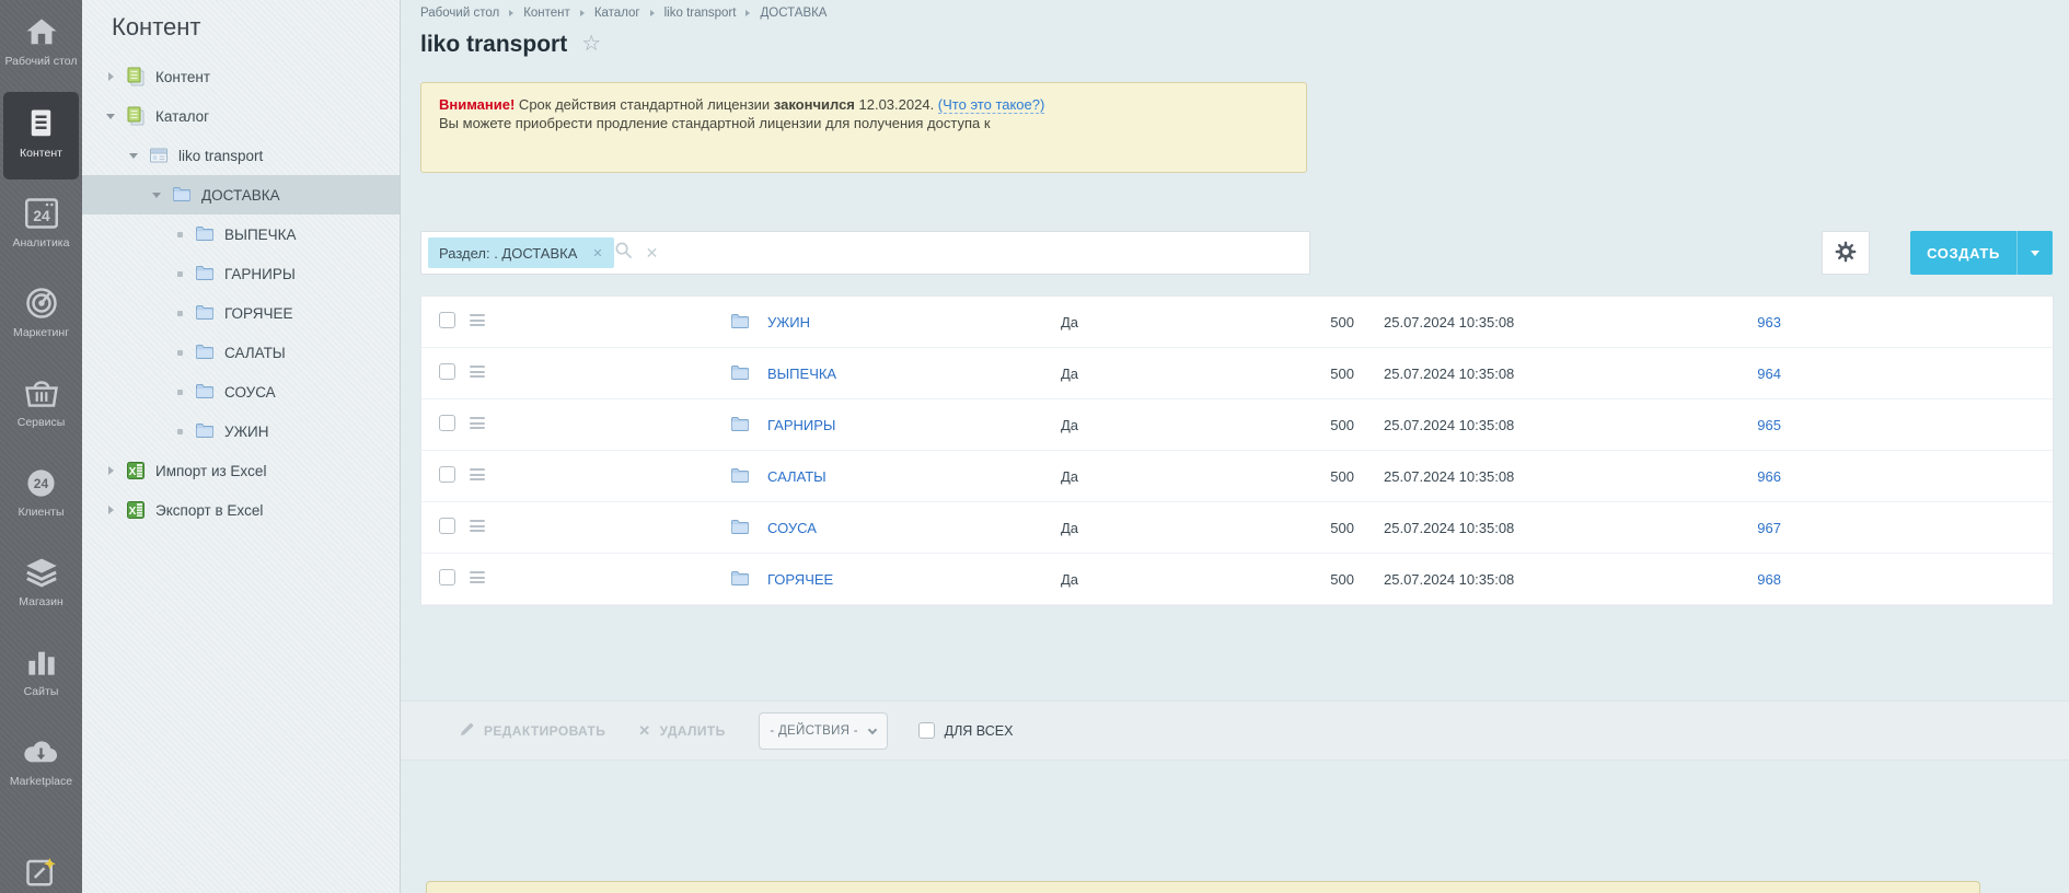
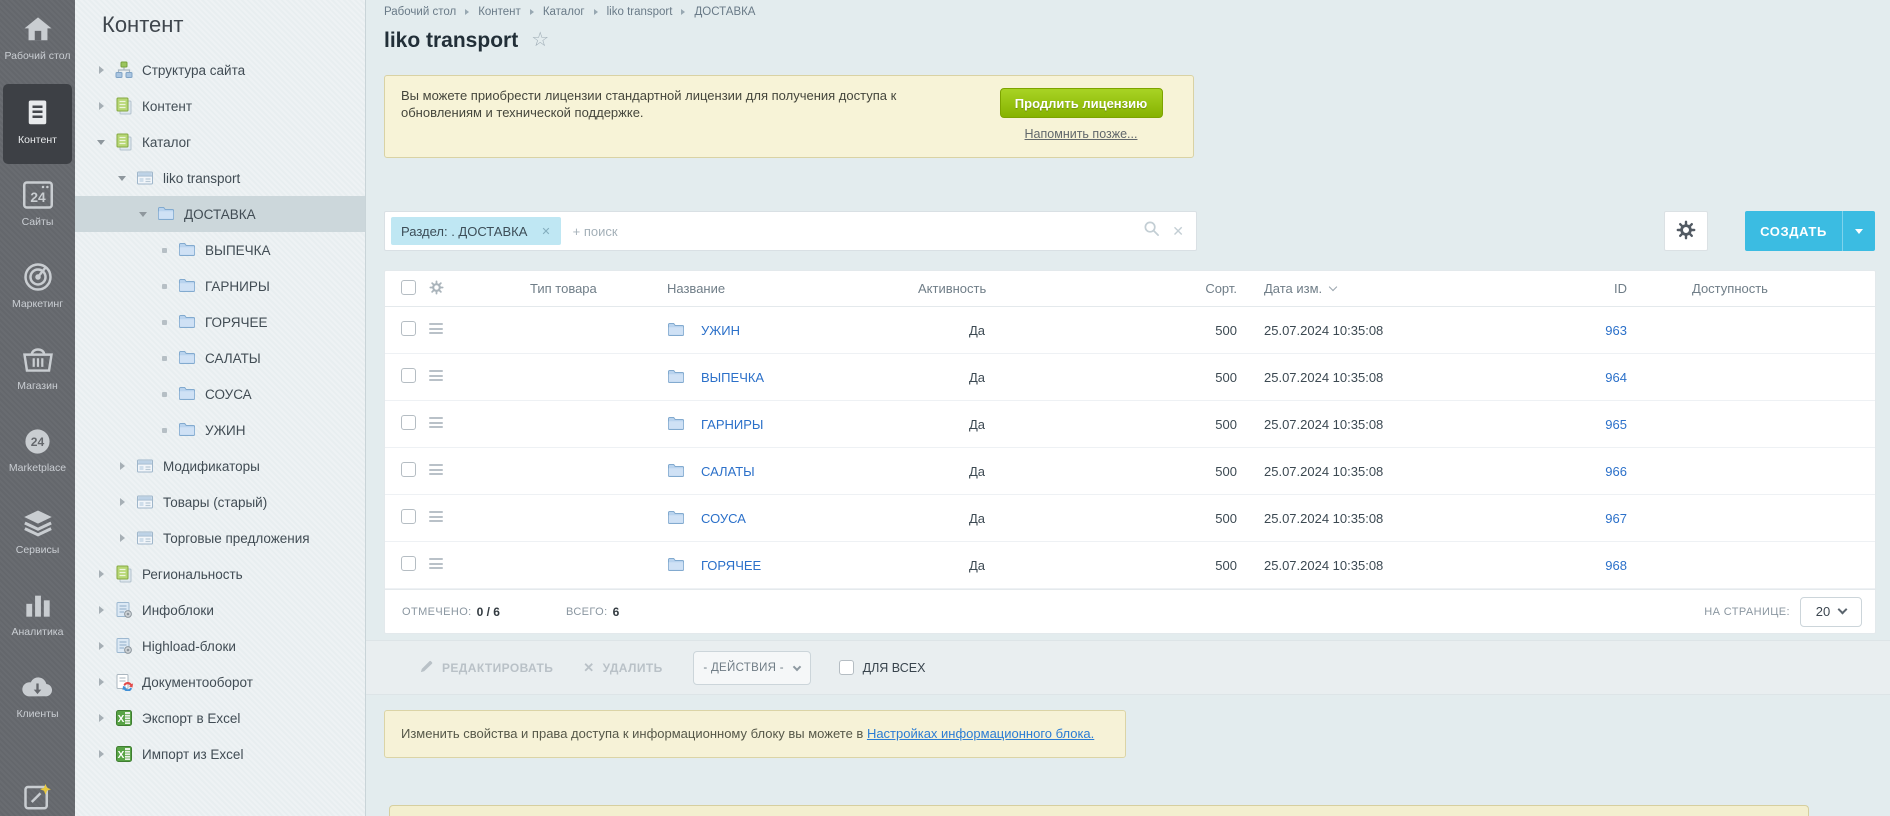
  Рабочий стол
  Контент
  24
- Аналитика
+ Сайты
  Маркетинг
- Сервисы
+ Магазин
  24
- Клиенты
+ Marketplace
- Магазин
+ Сервисы
- Сайты
+ Аналитика
- Marketplace
+ Клиенты
  Контент
+ Структура сайта
  Контент
  Каталог
  liko transport
  ДОСТАВКА
  ВЫПЕЧКА
  ГАРНИРЫ
  ГОРЯЧЕЕ
  САЛАТЫ
  СОУСА
  УЖИН
+ Модификаторы
+ Товары (старый)
+ Торговые предложения
+ Региональность
+ Инфоблоки
+ Highload-блоки
+ Документооборот
  X
- Импорт из Excel
+ Экспорт в Excel
  X
- Экспорт в Excel
+ Импорт из Excel
  Рабочий стол
  Контент
  Каталог
  liko transport
  ДОСТАВКА
  liko transport
  ☆
- Внимание! Срок действия стандартной лицензии закончился 12.03.2024. (Что это такое?)
- Вы можете приобрести продление стандартной лицензии для получения доступа к
+ Вы можете приобрести лицензии стандартной лицензии для получения доступа к
+ обновлениям и технической поддержке.
+ Продлить лицензию Напомнить позже...
  Раздел: . ДОСТАВКА
  ✕
+ + поиск
  ✕
  СОЗДАТЬ
+ Тип товара
+ Название
+ Активность
+ Сорт.
+ Дата изм.
+ ID
+ Доступность
  УЖИН
  Да
  500
  25.07.2024 10:35:08
  963
  ВЫПЕЧКА
  Да
  500
  25.07.2024 10:35:08
  964
  ГАРНИРЫ
  Да
  500
  25.07.2024 10:35:08
  965
  САЛАТЫ
  Да
  500
  25.07.2024 10:35:08
  966
  СОУСА
  Да
  500
  25.07.2024 10:35:08
  967
  ГОРЯЧЕЕ
  Да
  500
  25.07.2024 10:35:08
  968
+ ОТМЕЧЕНО:
+ 0 / 6
+ ВСЕГО:
+ 6
+ НА СТРАНИЦЕ:
+ 20
  РЕДАКТИРОВАТЬ
  ✕
  УДАЛИТЬ
  - ДЕЙСТВИЯ -
  ДЛЯ ВСЕХ
+ Изменить свойства и права доступа к информационному блоку вы можете в Настройках информационного блока.
